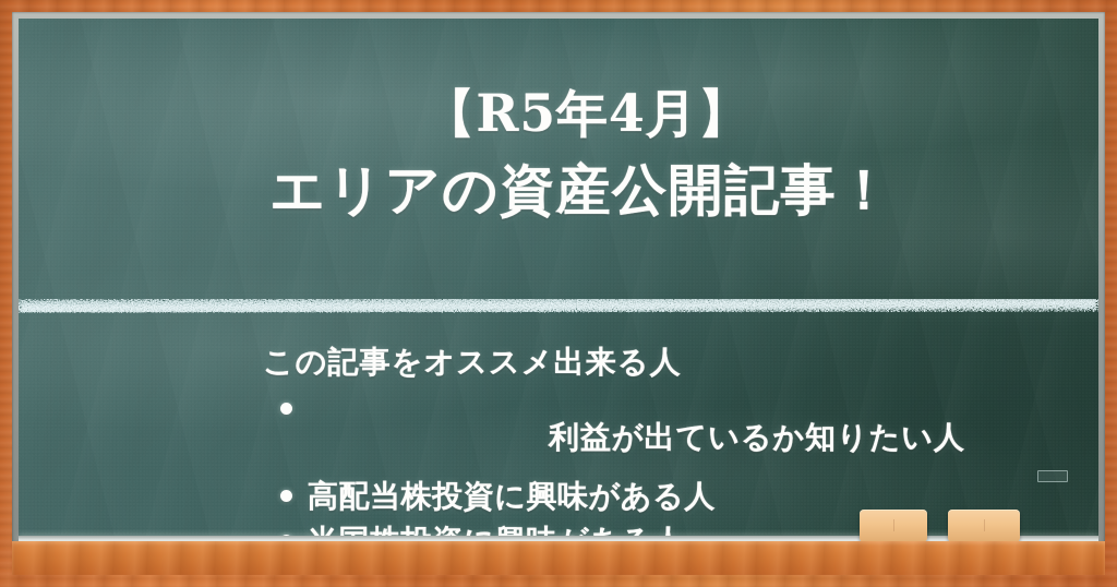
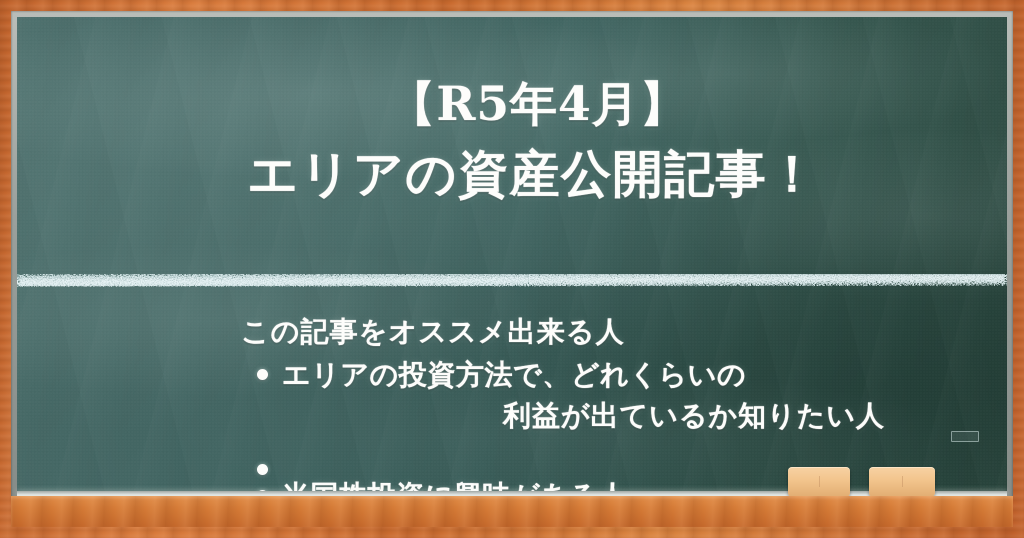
  【R5年4月】
  エリアの資産公開記事！
  この記事をオススメ出来る人
+ エリアの投資方法で、どれくらいの
  利益が出ているか知りたい人
- 高配当株投資に興味がある人
